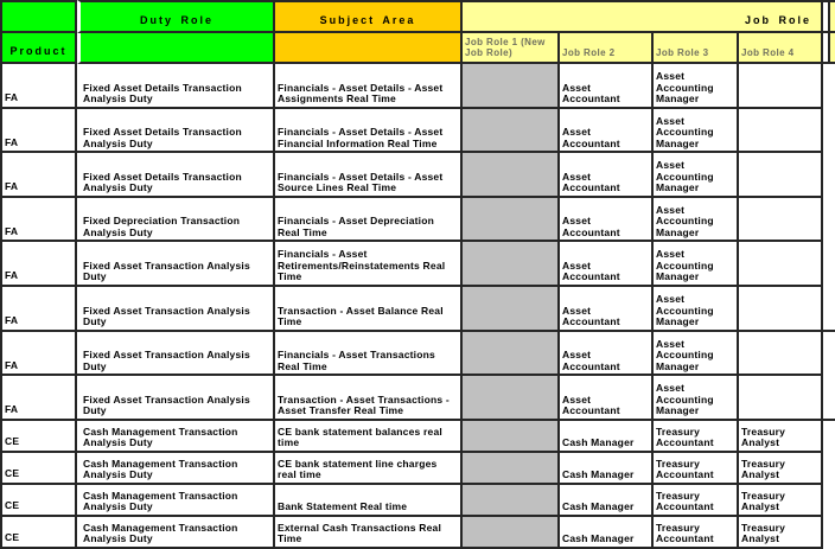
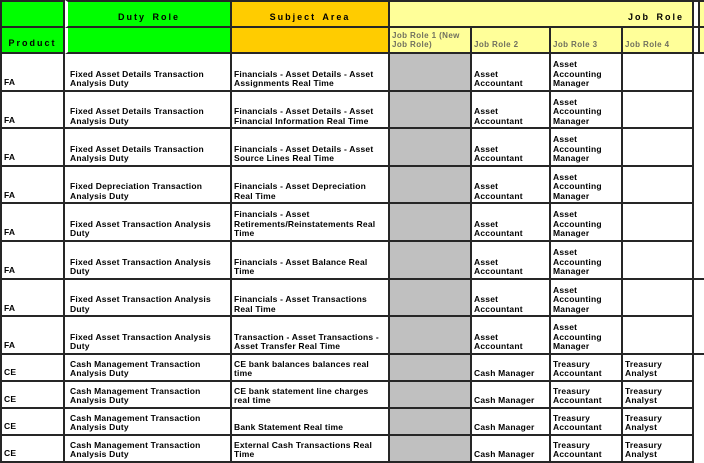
  	Duty Role	Subject Area	Job Role
  Product			Job Role 1 (New Job Role)	Job Role 2	Job Role 3	Job Role 4
  FA	Fixed Asset Details Transaction Analysis Duty	Financials - Asset Details - Asset Assignments Real Time		Asset Accountant	Asset Accounting Manager
  FA	Fixed Asset Details Transaction Analysis Duty	Financials - Asset Details - Asset Financial Information Real Time		Asset Accountant	Asset Accounting Manager
  FA	Fixed Asset Details Transaction Analysis Duty	Financials - Asset Details - Asset Source Lines Real Time		Asset Accountant	Asset Accounting Manager
  FA	Fixed Depreciation Transaction Analysis Duty	Financials - Asset Depreciation Real Time		Asset Accountant	Asset Accounting Manager
  FA	Fixed Asset Transaction Analysis Duty	Financials - Asset Retirements/Reinstatements Real Time		Asset Accountant	Asset Accounting Manager
- FA	Fixed Asset Transaction Analysis Duty	Transaction - Asset Balance Real Time		Asset Accountant	Asset Accounting Manager
+ FA	Fixed Asset Transaction Analysis Duty	Financials - Asset Balance Real Time		Asset Accountant	Asset Accounting Manager
  FA	Fixed Asset Transaction Analysis Duty	Financials - Asset Transactions Real Time		Asset Accountant	Asset Accounting Manager
  FA	Fixed Asset Transaction Analysis Duty	Transaction - Asset Transactions - Asset Transfer Real Time		Asset Accountant	Asset Accounting Manager
- CE	Cash Management Transaction Analysis Duty	CE bank statement balances real time		Cash Manager	Treasury Accountant	Treasury Analyst
+ CE	Cash Management Transaction Analysis Duty	CE bank balances balances real time		Cash Manager	Treasury Accountant	Treasury Analyst
  CE	Cash Management Transaction Analysis Duty	CE bank statement line charges real time		Cash Manager	Treasury Accountant	Treasury Analyst
  CE	Cash Management Transaction Analysis Duty	Bank Statement Real time		Cash Manager	Treasury Accountant	Treasury Analyst
  CE	Cash Management Transaction Analysis Duty	External Cash Transactions Real Time		Cash Manager	Treasury Accountant	Treasury Analyst
